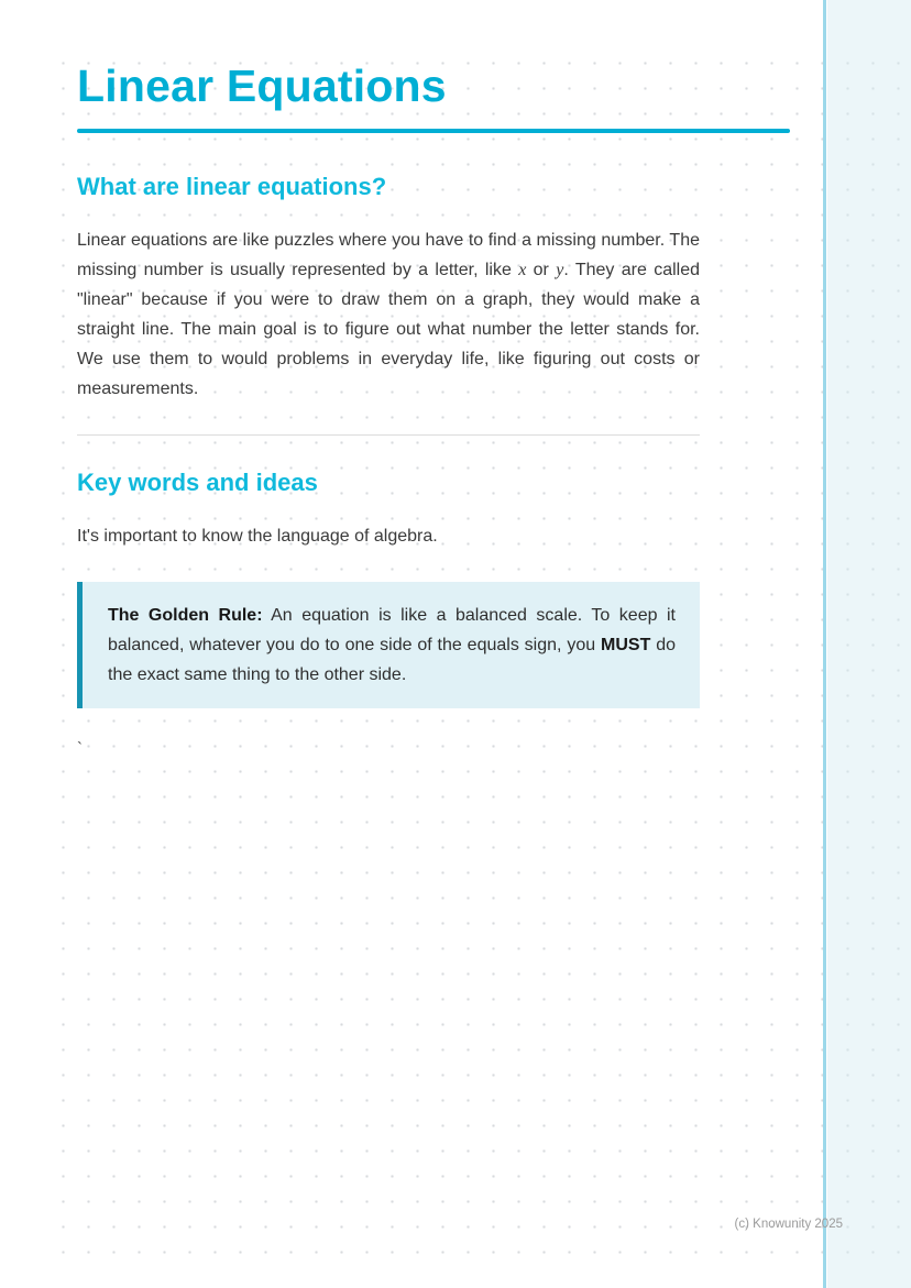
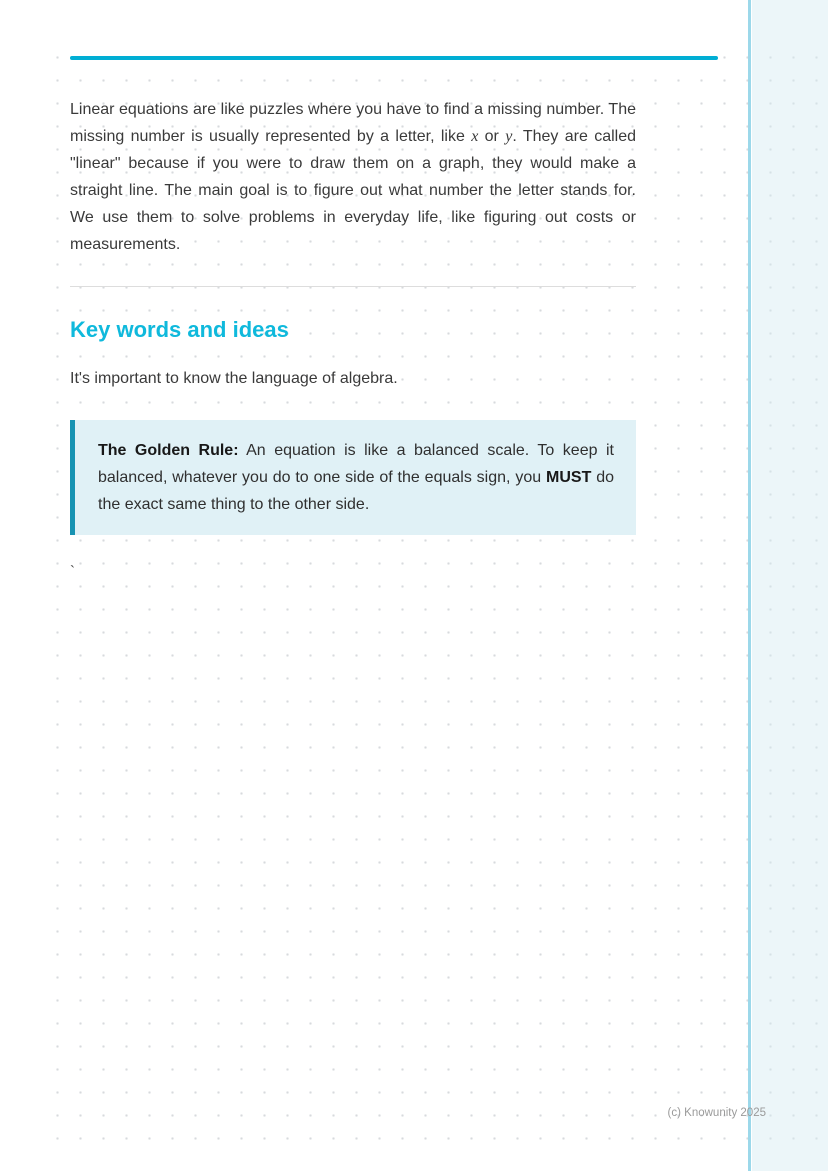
- Linear Equations
- What are linear equations?
- Linear equations are like puzzles where you have to find a missing number. The missing number is usually represented by a letter, like x or y. They are called "linear" because if you were to draw them on a graph, they would make a straight line. The main goal is to figure out what number the letter stands for. We use them to would problems in everyday life, like figuring out costs or measurements.
+ Linear equations are like puzzles where you have to find a missing number. The missing number is usually represented by a letter, like x or y. They are called "linear" because if you were to draw them on a graph, they would make a straight line. The main goal is to figure out what number the letter stands for. We use them to solve problems in everyday life, like figuring out costs or measurements.
  Key words and ideas
  It's important to know the language of algebra.
  The Golden Rule: An equation is like a balanced scale. To keep it balanced, whatever you do to one side of the equals sign, you MUST do the exact same thing to the other side.
  `
  (c) Knowunity 2025
